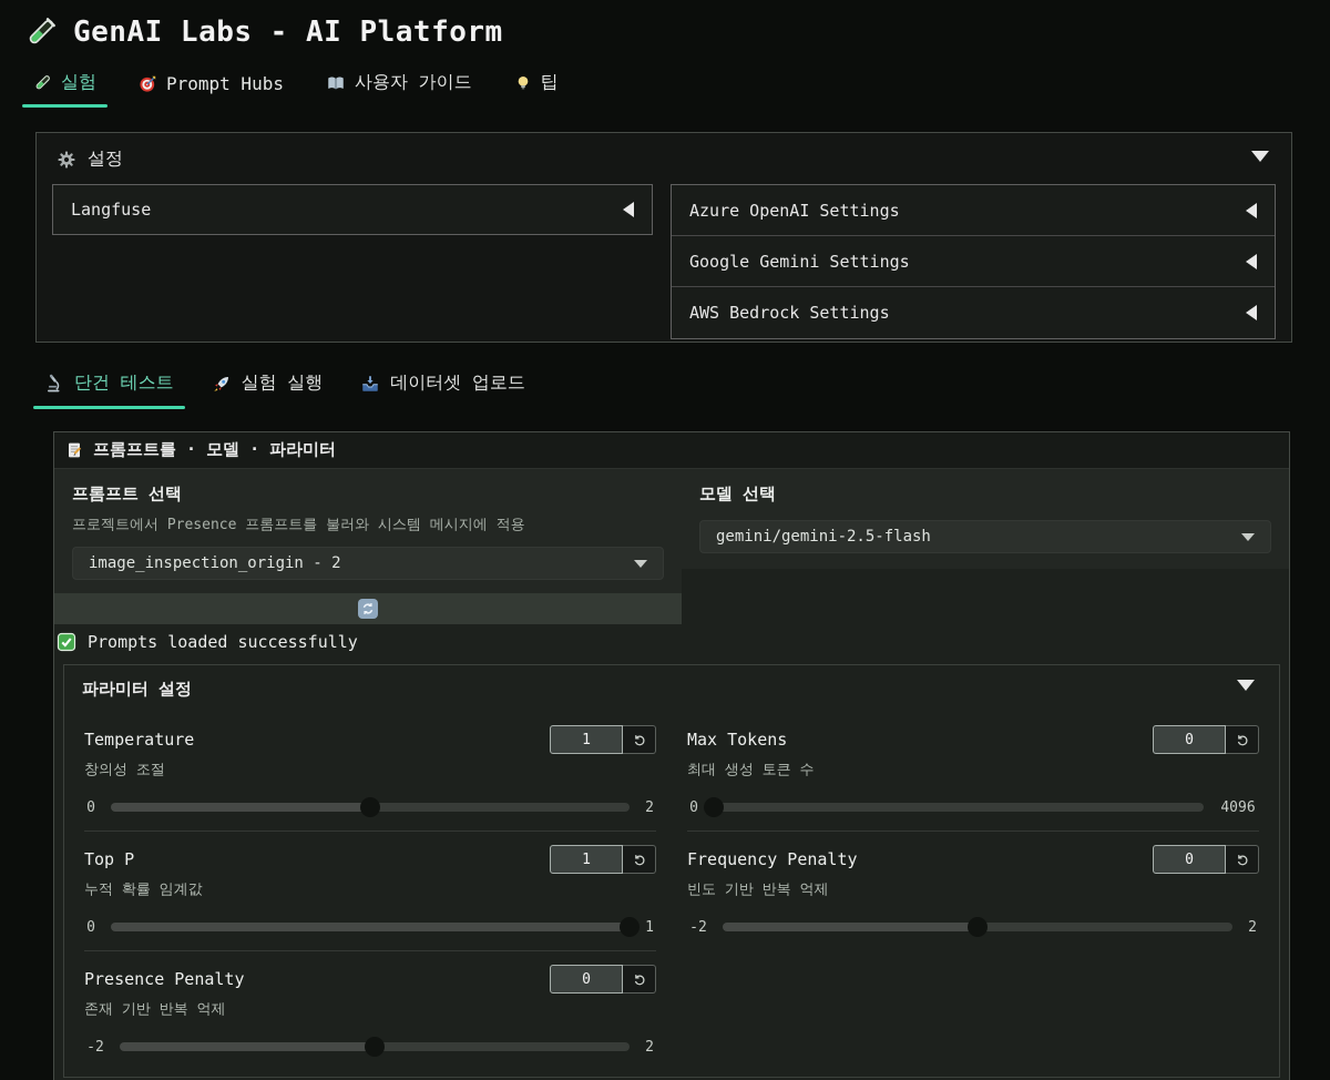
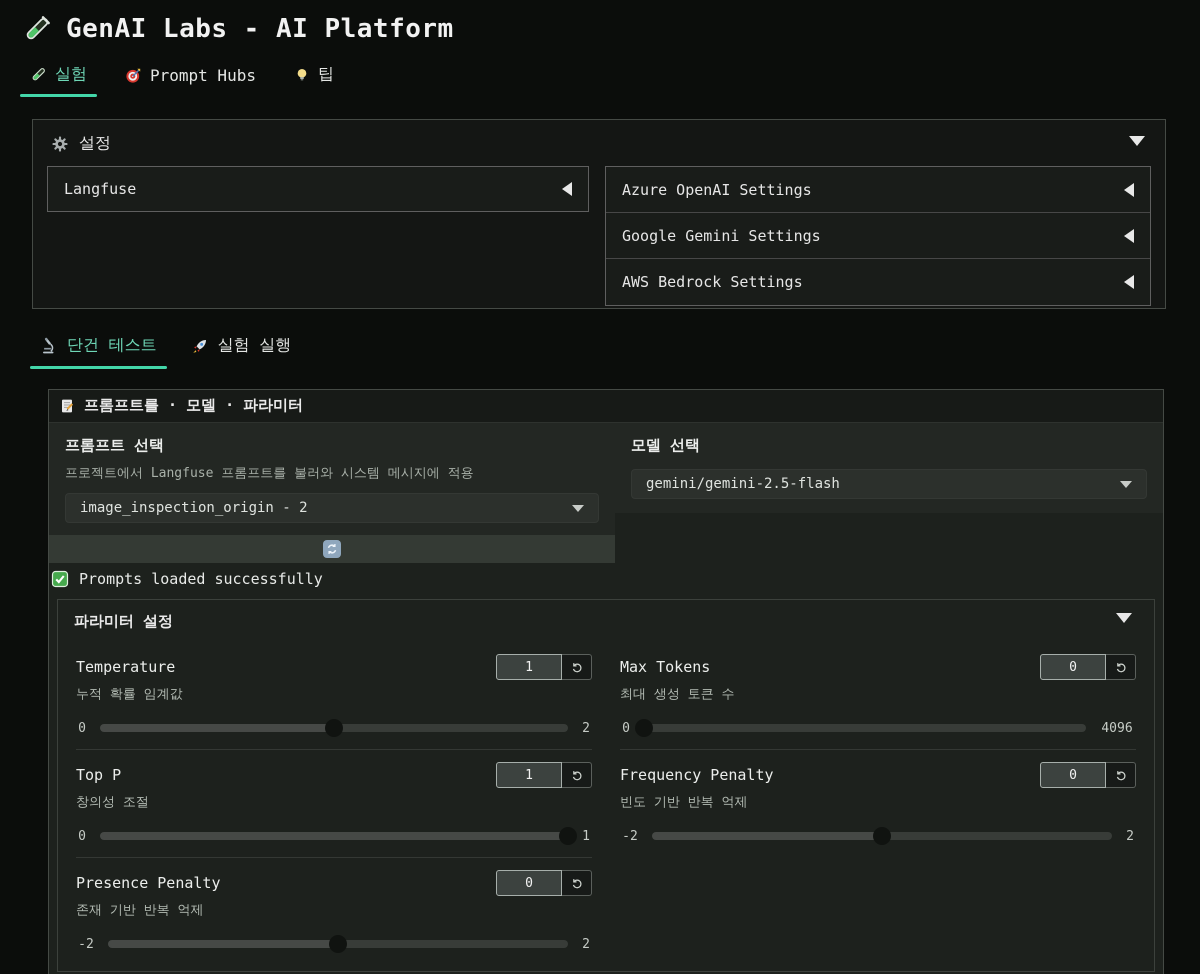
  GenAI Labs - AI Platform
  실험
  Prompt Hubs
- 사용자 가이드
  팁
  설정
  Langfuse
  Azure OpenAI Settings
  Google Gemini Settings
  AWS Bedrock Settings
  단건 테스트
  실험 실행
- 데이터셋 업로드
  프롬프트를 · 모델 · 파라미터
  프롬프트 선택
- 프로젝트에서 Presence 프롬프트를 불러와 시스템 메시지에 적용
+ 프로젝트에서 Langfuse 프롬프트를 불러와 시스템 메시지에 적용
  image_inspection_origin - 2
  모델 선택
  gemini/gemini-2.5-flash
  Prompts loaded successfully
  파라미터 설정
  Temperature
  1
- 창의성 조절
+ 누적 확률 임계값
  0
  2
  Max Tokens
  0
  최대 생성 토큰 수
  0
  4096
  Top P
  1
- 누적 확률 임계값
+ 창의성 조절
  0
  1
  Frequency Penalty
  0
  빈도 기반 반복 억제
  -2
  2
  Presence Penalty
  0
  존재 기반 반복 억제
  -2
  2
